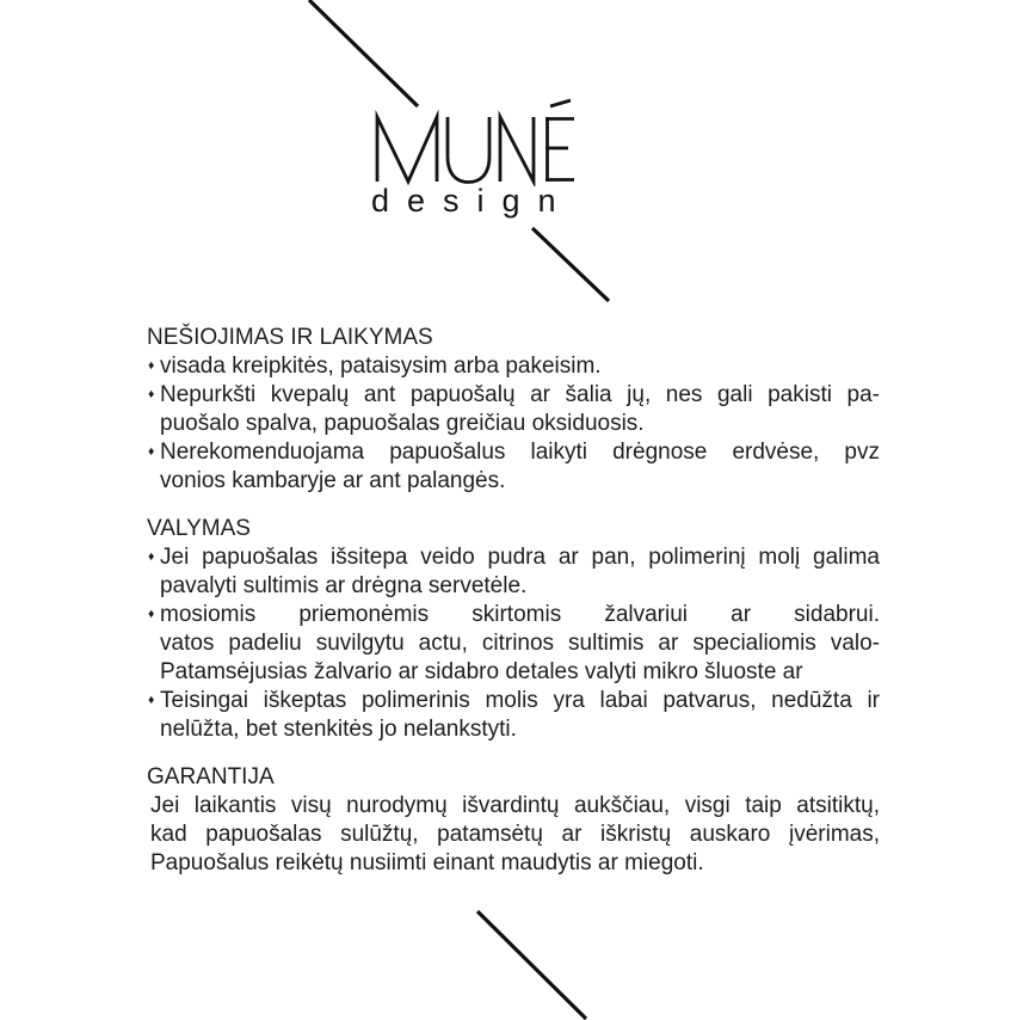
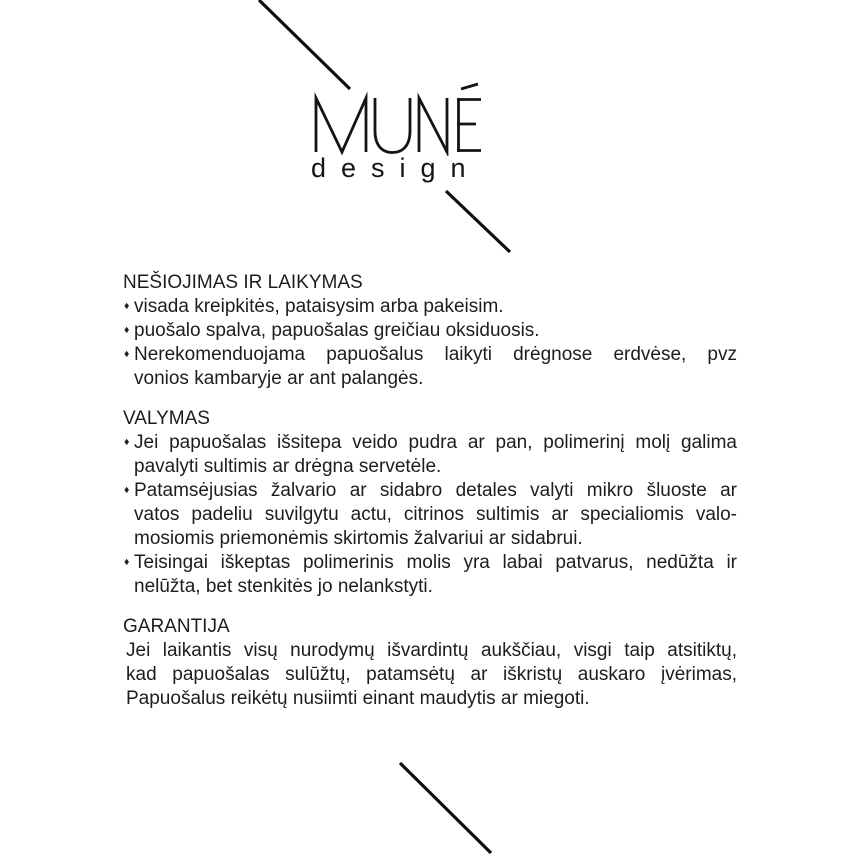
  design
  NEŠIOJIMAS IR LAIKYMAS
  ♦
  visada kreipkitės, pataisysim arba pakeisim.
  ♦
- Nepurkšti kvepalų ant papuošalų ar šalia jų, nes gali pakisti pa-
  puošalo spalva, papuošalas greičiau oksiduosis.
  ♦
  Nerekomenduojama papuošalus laikyti drėgnose erdvėse, pvz
  vonios kambaryje ar ant palangės.
  VALYMAS
  ♦
  Jei papuošalas išsitepa veido pudra ar pan, polimerinį molį galima
  pavalyti sultimis ar drėgna servetėle.
  ♦
- mosiomis priemonėmis skirtomis žalvariui ar sidabrui.
+ Patamsėjusias žalvario ar sidabro detales valyti mikro šluoste ar
  vatos padeliu suvilgytu actu, citrinos sultimis ar specialiomis valo-
- Patamsėjusias žalvario ar sidabro detales valyti mikro šluoste ar
+ mosiomis priemonėmis skirtomis žalvariui ar sidabrui.
  ♦
  Teisingai iškeptas polimerinis molis yra labai patvarus, nedūžta ir
  nelūžta, bet stenkitės jo nelankstyti.
  GARANTIJA
  Jei laikantis visų nurodymų išvardintų aukščiau, visgi taip atsitiktų,
  kad papuošalas sulūžtų, patamsėtų ar iškristų auskaro įvėrimas,
  Papuošalus reikėtų nusiimti einant maudytis ar miegoti.
